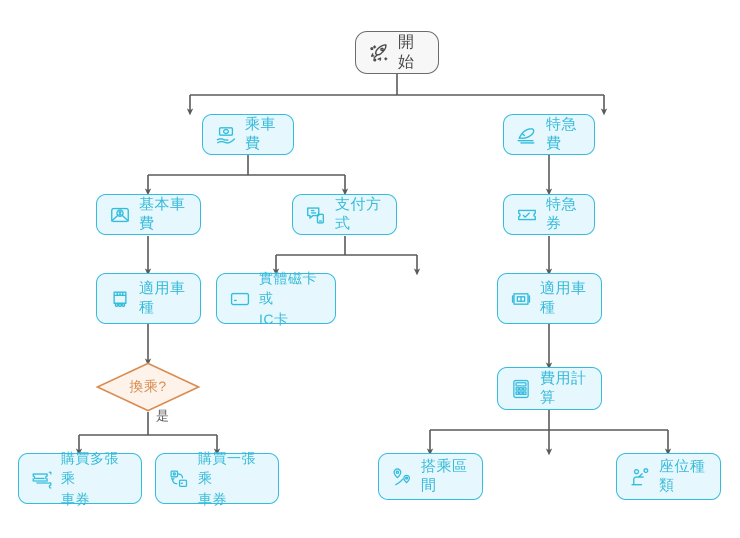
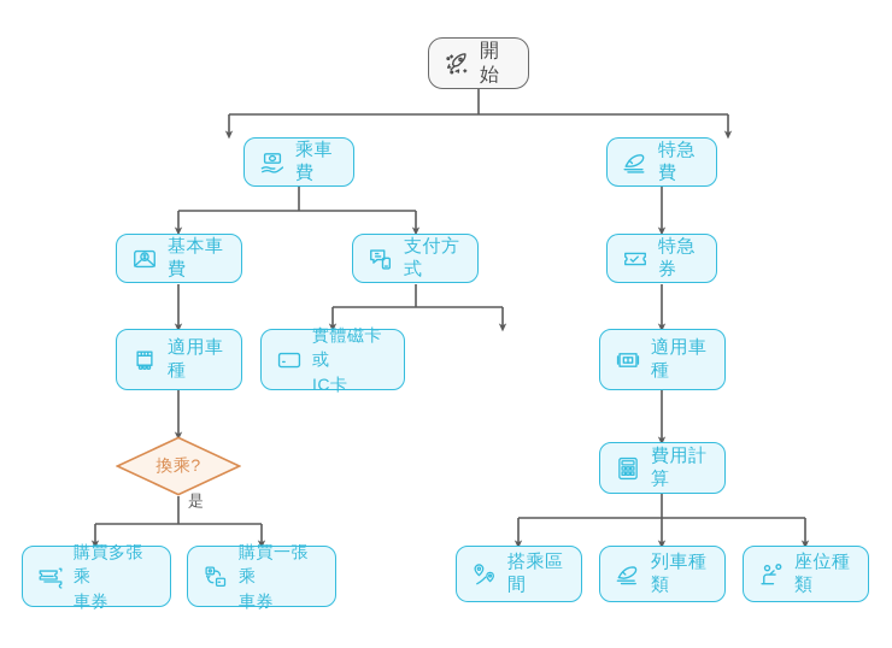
  開始
  乘車費
  特急費
  基本車費
  支付方式
  特急券
  適用車種
  實體磁卡或
  IC卡
  適用車種
  換乘?
  是
  費用計算
  購買多張乘
  車券
  購買一張乘
  車券
  搭乘區間
+ 列車種類
  座位種類
